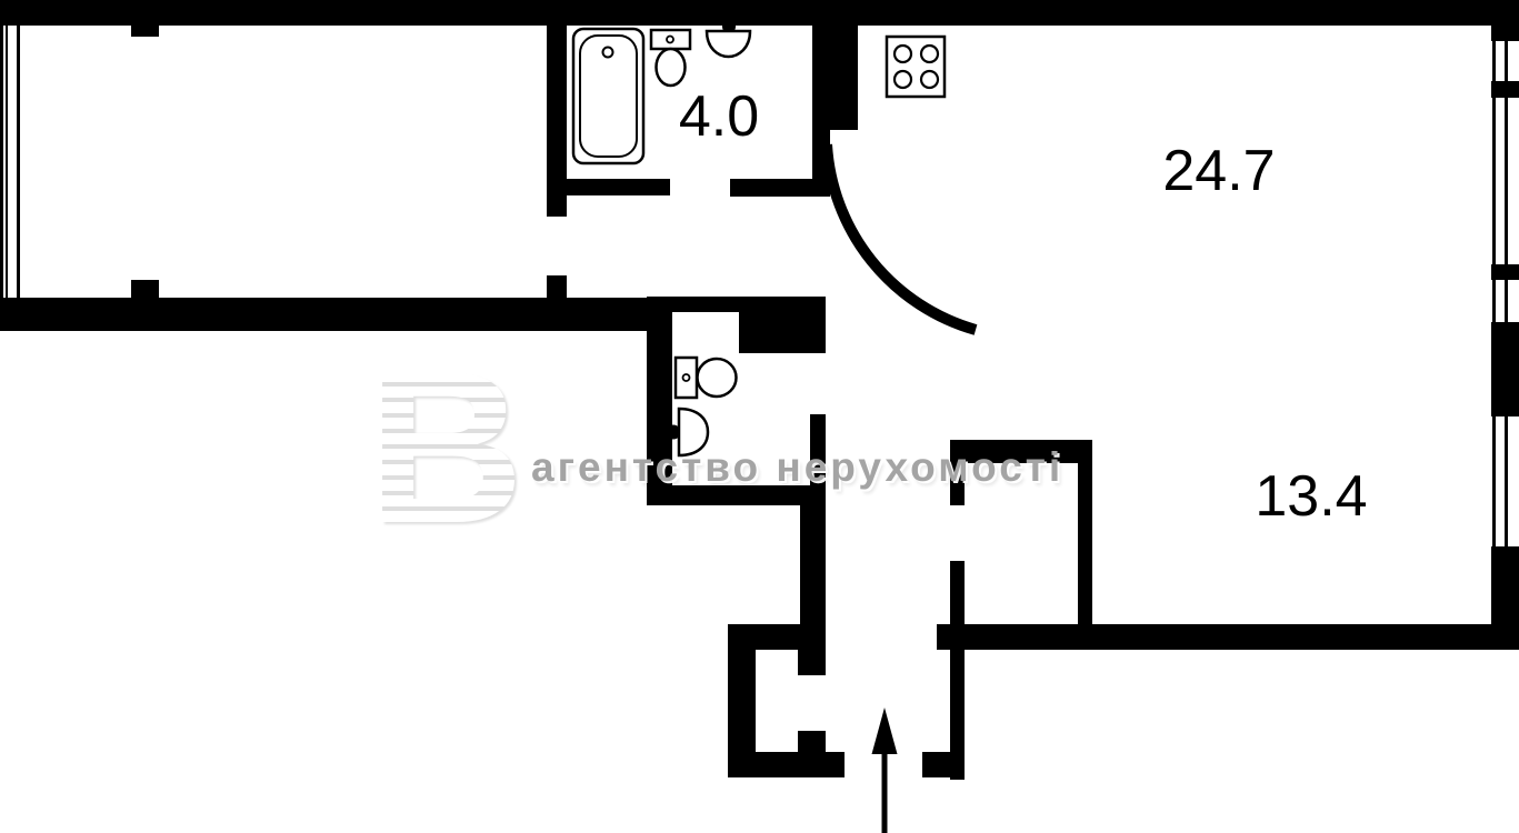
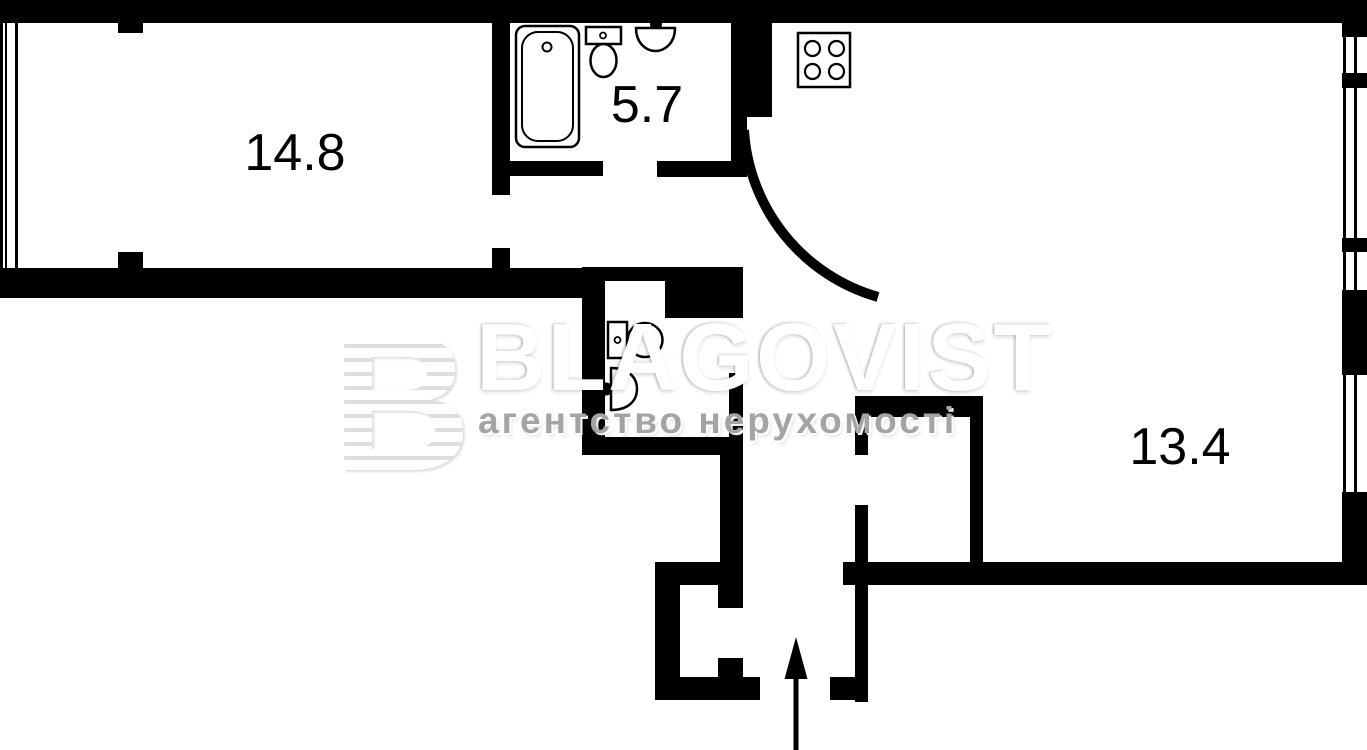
+ 14.8
- 4.0
+ 5.7
- 24.7
  13.4
  B
+ BLAGOVIST
  агентство нерухомості
